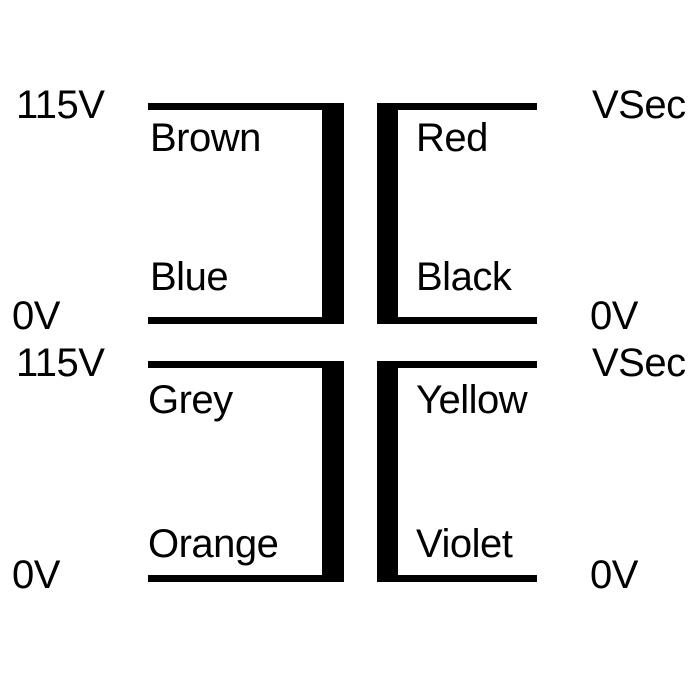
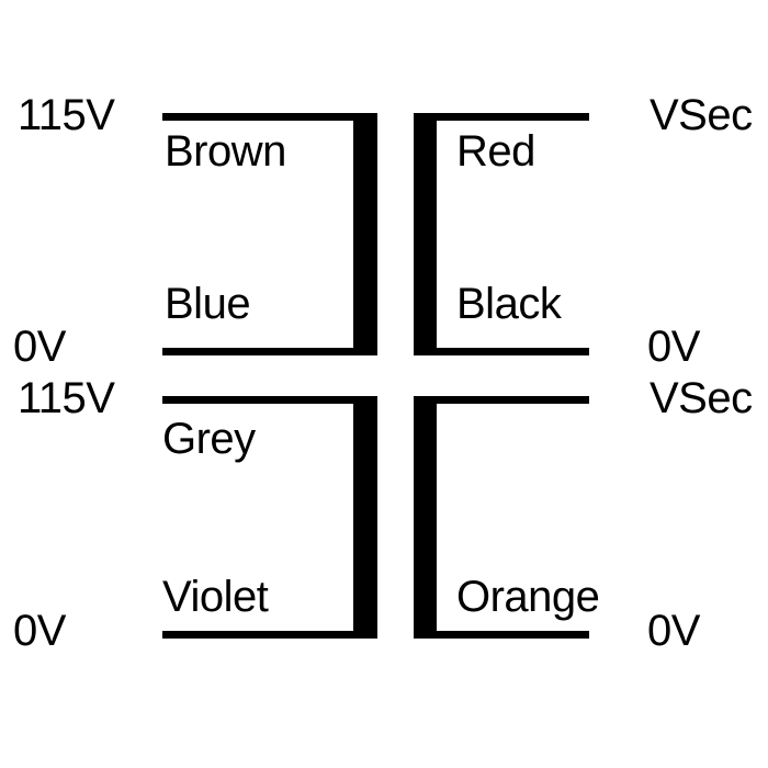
  115V
  Brown
  Blue
  0V
  VSec
  Red
  Black
  0V
  115V
  Grey
- Orange
+ Violet
  0V
  VSec
- Yellow
- Violet
+ Orange
  0V
